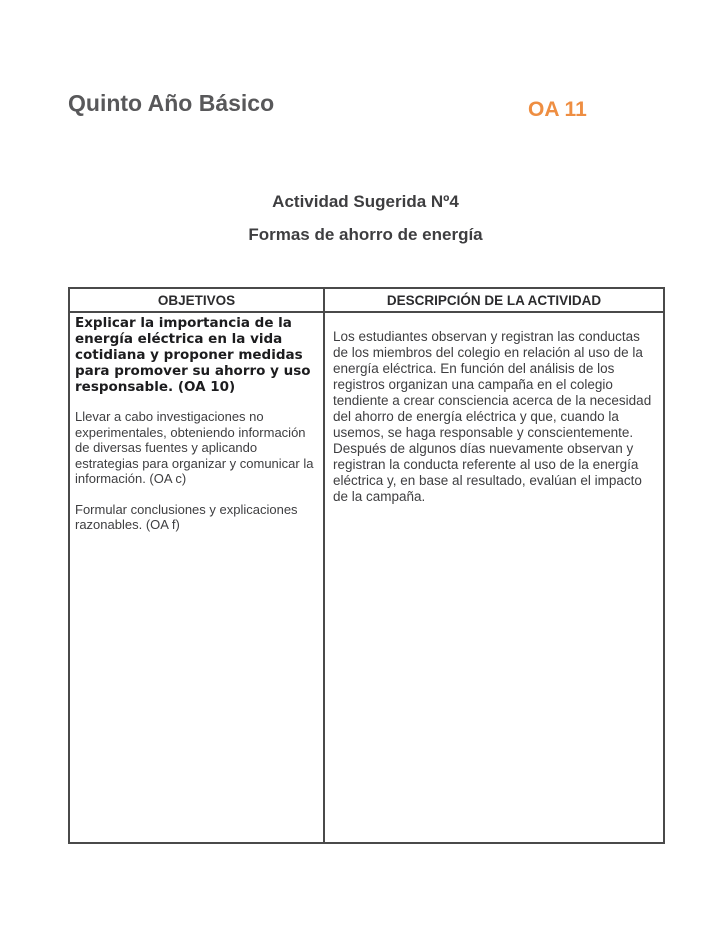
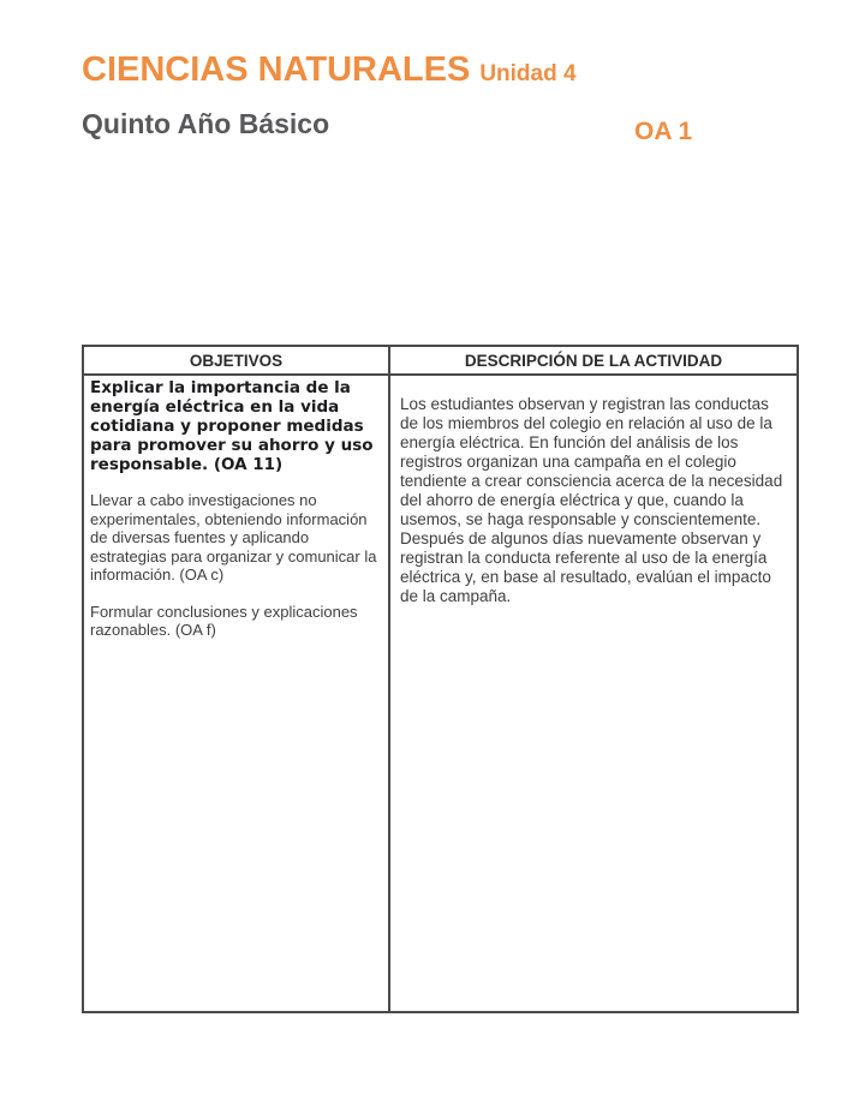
+ CIENCIAS NATURALES Unidad 4
  Quinto Año Básico
- OA 11
+ OA 1
- Actividad Sugerida Nº4
- Formas de ahorro de energía
  OBJETIVOS	DESCRIPCIÓN DE LA ACTIVIDAD
- Explicar la importancia de la energía eléctrica en la vida cotidiana y proponer medidas para promover su ahorro y uso responsable. (OA 10) Llevar a cabo investigaciones no experimentales, obteniendo información de diversas fuentes y aplicando estrategias para organizar y comunicar la información. (OA c) Formular conclusiones y explicaciones razonables. (OA f)	Los estudiantes observan y registran las conductas de los miembros del colegio en relación al uso de la energía eléctrica. En función del análisis de los registros organizan una campaña en el colegio tendiente a crear consciencia acerca de la necesidad del ahorro de energía eléctrica y que, cuando la usemos, se haga responsable y conscientemente. Después de algunos días nuevamente observan y registran la conducta referente al uso de la energía eléctrica y, en base al resultado, evalúan el impacto de la campaña.
+ Explicar la importancia de la energía eléctrica en la vida cotidiana y proponer medidas para promover su ahorro y uso responsable. (OA 11) Llevar a cabo investigaciones no experimentales, obteniendo información de diversas fuentes y aplicando estrategias para organizar y comunicar la información. (OA c) Formular conclusiones y explicaciones razonables. (OA f)	Los estudiantes observan y registran las conductas de los miembros del colegio en relación al uso de la energía eléctrica. En función del análisis de los registros organizan una campaña en el colegio tendiente a crear consciencia acerca de la necesidad del ahorro de energía eléctrica y que, cuando la usemos, se haga responsable y conscientemente. Después de algunos días nuevamente observan y registran la conducta referente al uso de la energía eléctrica y, en base al resultado, evalúan el impacto de la campaña.
